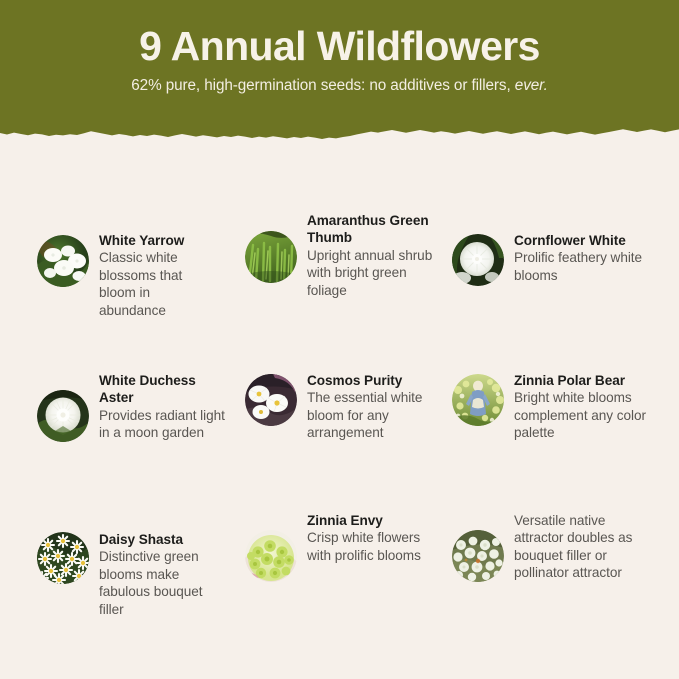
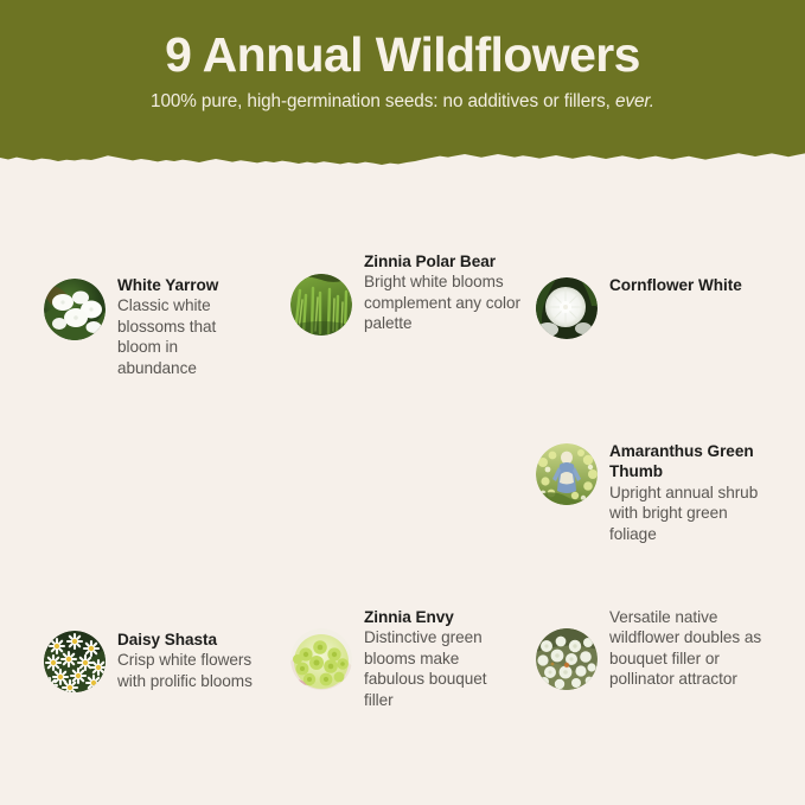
  9 Annual Wildflowers
- 62% pure, high-germination seeds: no additives or fillers, ever.
+ 100% pure, high-germination seeds: no additives or fillers, ever.
  White Yarrow
  Classic white blossoms that bloom in abundance
- Amaranthus Green Thumb
+ Zinnia Polar Bear
- Upright annual shrub with bright green foliage
+ Bright white blooms complement any color palette
  Cornflower White
- Prolific feathery white blooms
- White Duchess Aster
- Provides radiant light in a moon garden
- Cosmos Purity
- The essential white bloom for any arrangement
- Zinnia Polar Bear
+ Amaranthus Green Thumb
- Bright white blooms complement any color palette
+ Upright annual shrub with bright green foliage
  Daisy Shasta
- Distinctive green blooms make fabulous bouquet filler
+ Crisp white flowers with prolific blooms
  Zinnia Envy
- Crisp white flowers with prolific blooms
+ Distinctive green blooms make fabulous bouquet filler
- Versatile native attractor doubles as bouquet filler or pollinator attractor
+ Versatile native wildflower doubles as bouquet filler or pollinator attractor
